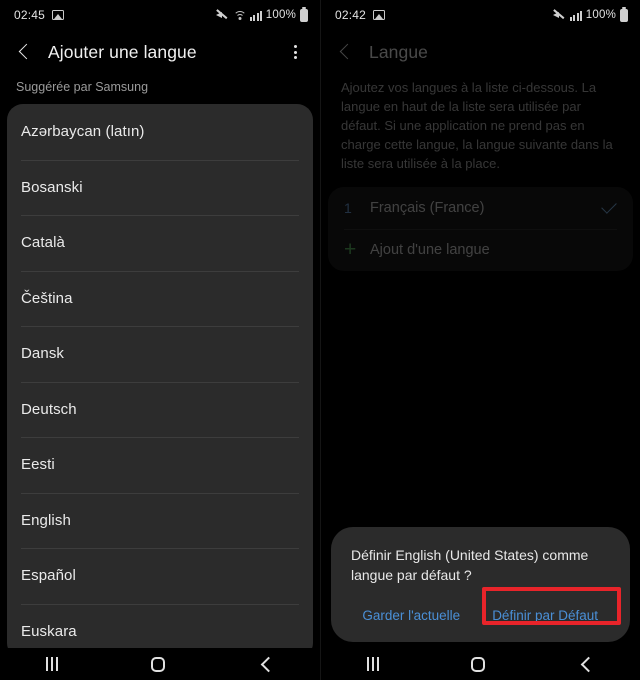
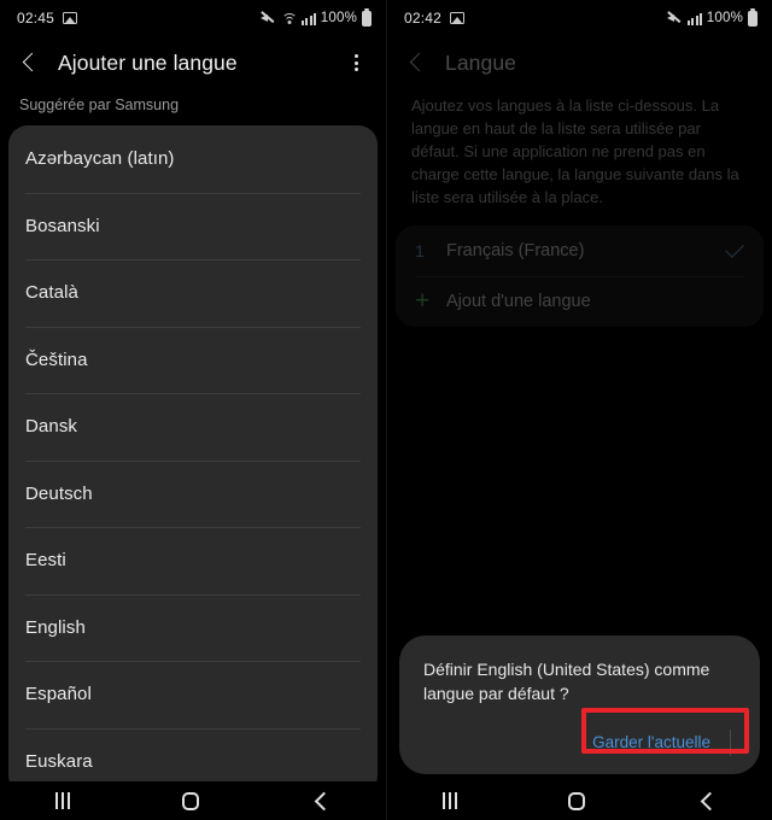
  02:45
  100%
  Ajouter une langue
  Suggérée par Samsung
  Azərbaycan (latın)
  Bosanski
  Català
  Čeština
  Dansk
  Deutsch
  Eesti
  English
  Español
  Euskara
  02:42
  100%
  Langue
  Ajoutez vos langues à la liste ci-dessous. La langue en haut de la liste sera utilisée par défaut. Si une application ne prend pas en charge cette langue, la langue suivante dans la liste sera utilisée à la place.
  1
  Français (France)
  +
  Ajout d'une langue
  Définir English (United States) comme langue par défaut ?
  Garder l'actuelle
- Définir par Défaut
